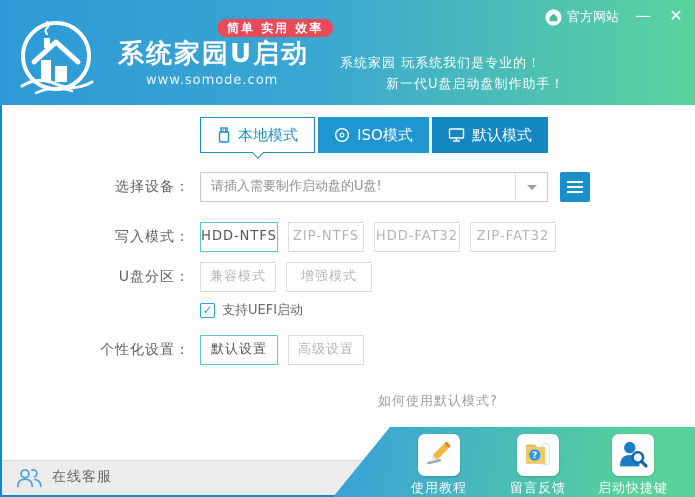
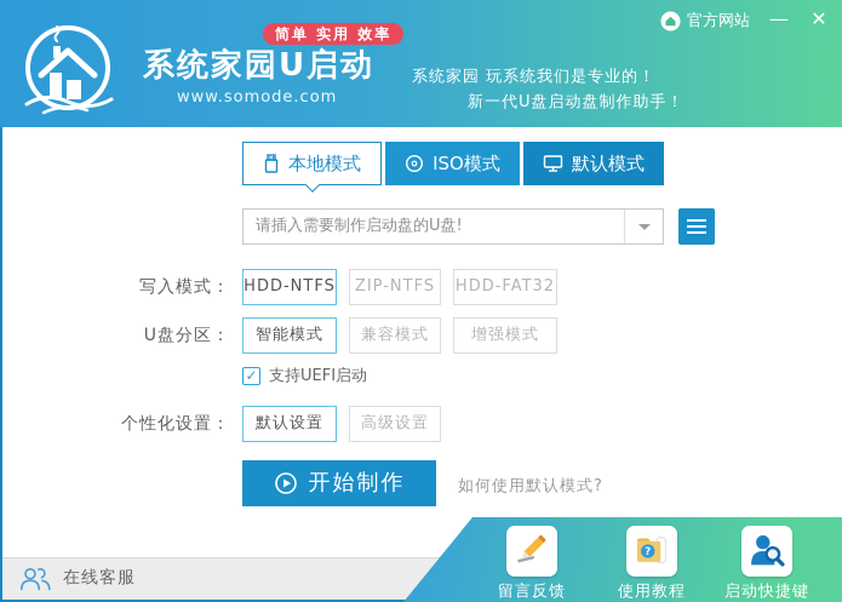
  系统家园U启动
  www.somode.com
  简单 实用 效率
  系统家园 玩系统我们是专业的！
  新一代U盘启动盘制作助手！
  官方网站
  —
  ✕
  本地模式
  ISO模式
  默认模式
- 选择设备：
  请插入需要制作启动盘的U盘!
  写入模式：
  HDD-NTFS
  ZIP-NTFS
  HDD-FAT32
- ZIP-FAT32
  U盘分区：
+ 智能模式
  兼容模式
  增强模式
  ✓
  支持UEFI启动
  个性化设置：
  默认设置
  高级设置
+ 开始制作
  如何使用默认模式?
  在线客服
- 使用教程
+ 留言反馈
  ?
- 留言反馈
+ 使用教程
  启动快捷键
